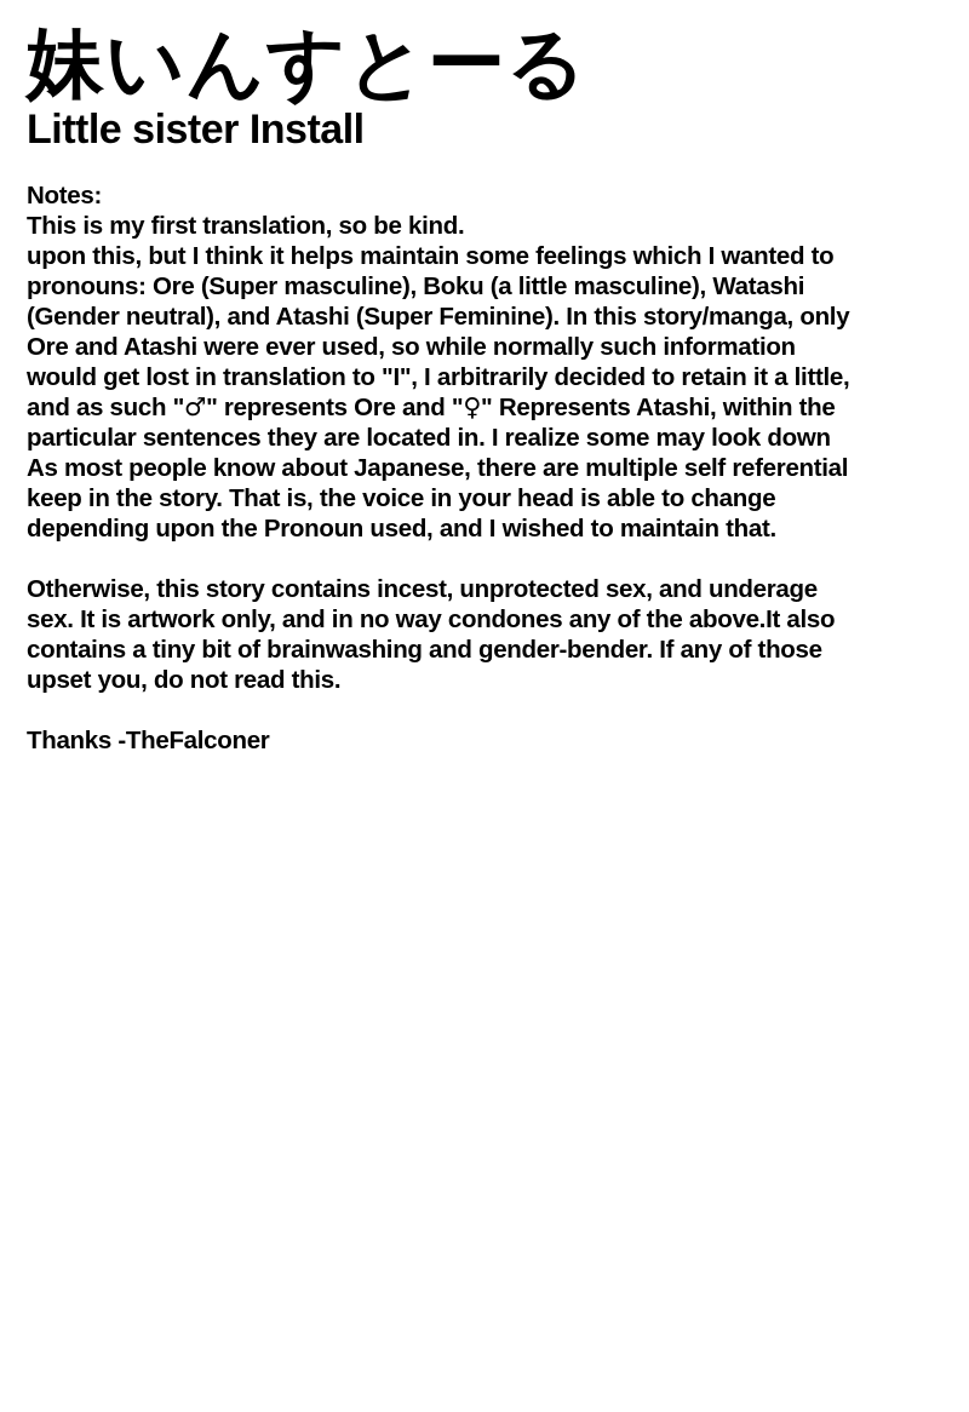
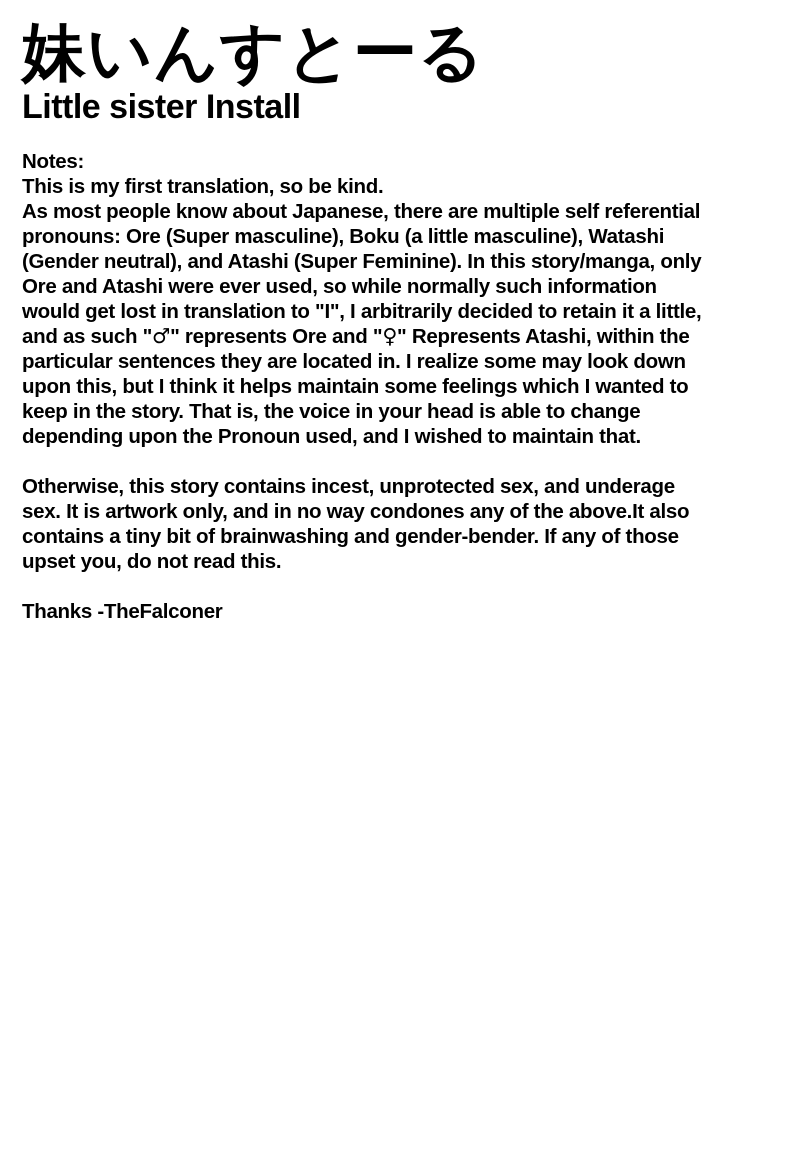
  妹いんすとーる
  Little sister Install
  Notes:
  This is my first translation, so be kind.
- upon this, but I think it helps maintain some feelings which I wanted to
+ As most people know about Japanese, there are multiple self referential
  pronouns: Ore (Super masculine), Boku (a little masculine), Watashi
  (Gender neutral), and Atashi (Super Feminine). In this story/manga, only
  Ore and Atashi were ever used, so while normally such information
  would get lost in translation to "I", I arbitrarily decided to retain it a little,
  and as such "♂" represents Ore and "♀" Represents Atashi, within the
  particular sentences they are located in. I realize some may look down
- As most people know about Japanese, there are multiple self referential
+ upon this, but I think it helps maintain some feelings which I wanted to
  keep in the story. That is, the voice in your head is able to change
  depending upon the Pronoun used, and I wished to maintain that.
  Otherwise, this story contains incest, unprotected sex, and underage
  sex. It is artwork only, and in no way condones any of the above.It also
  contains a tiny bit of brainwashing and gender-bender. If any of those
  upset you, do not read this.
  Thanks -TheFalconer
